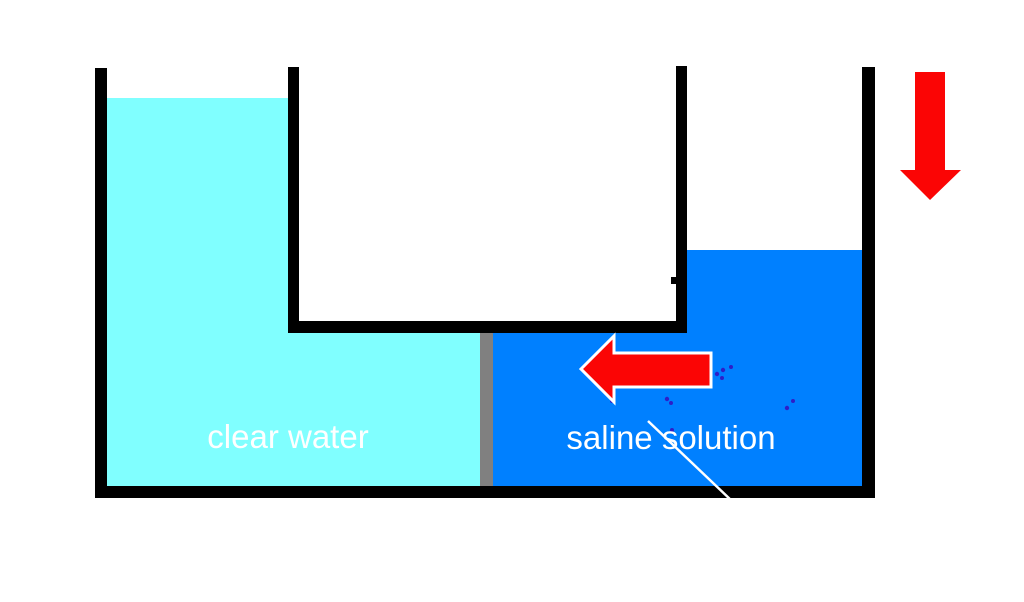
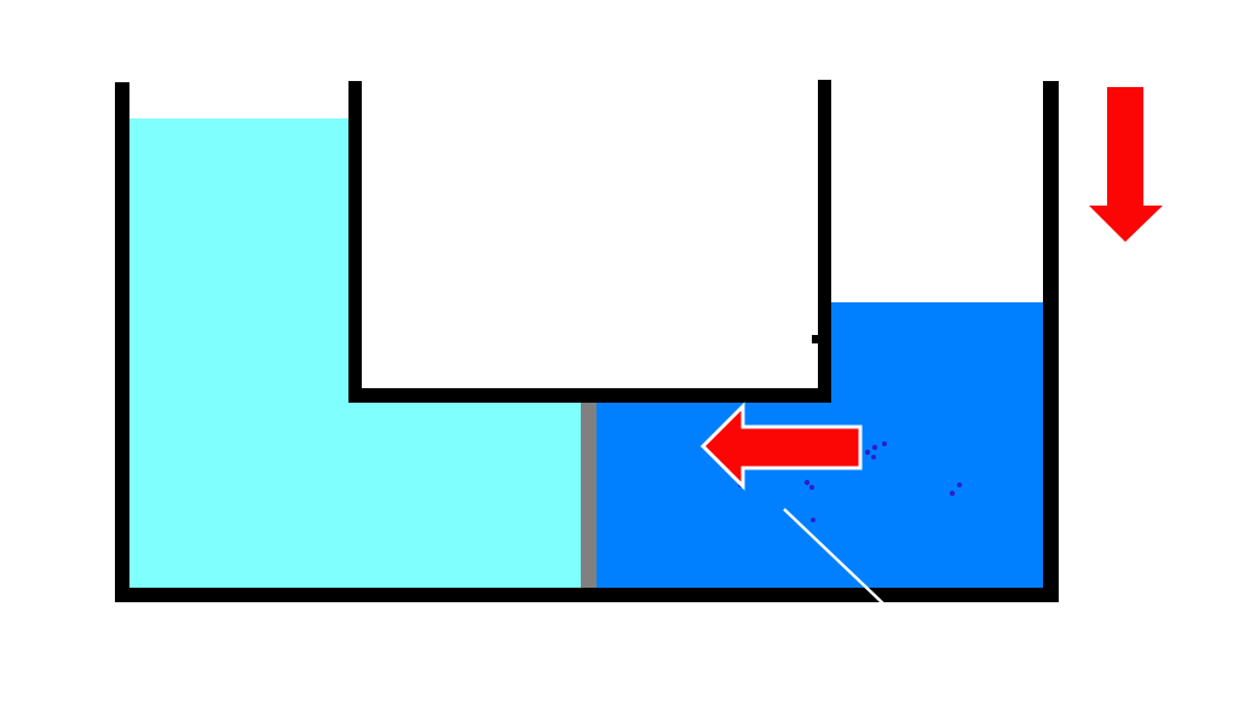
- clear water
- saline solution
